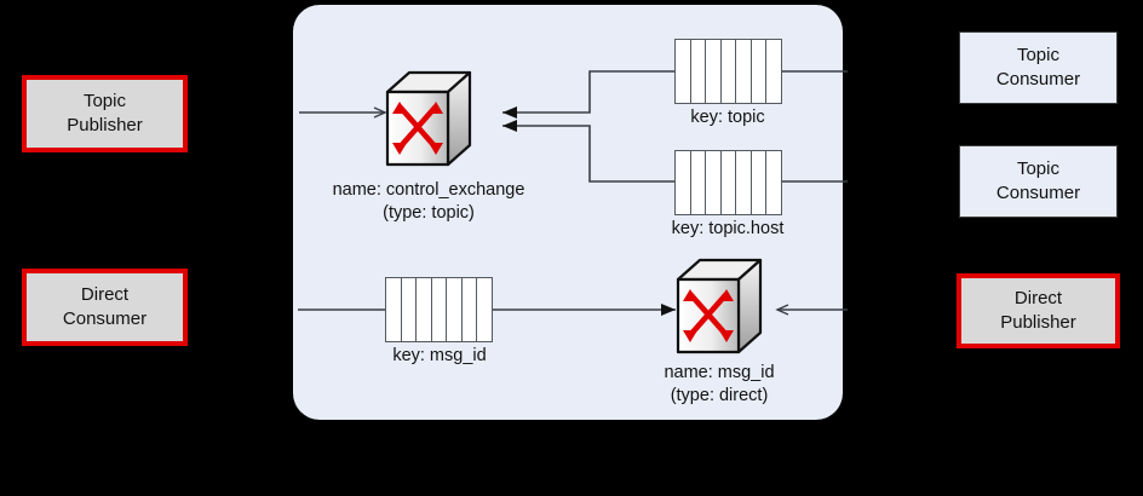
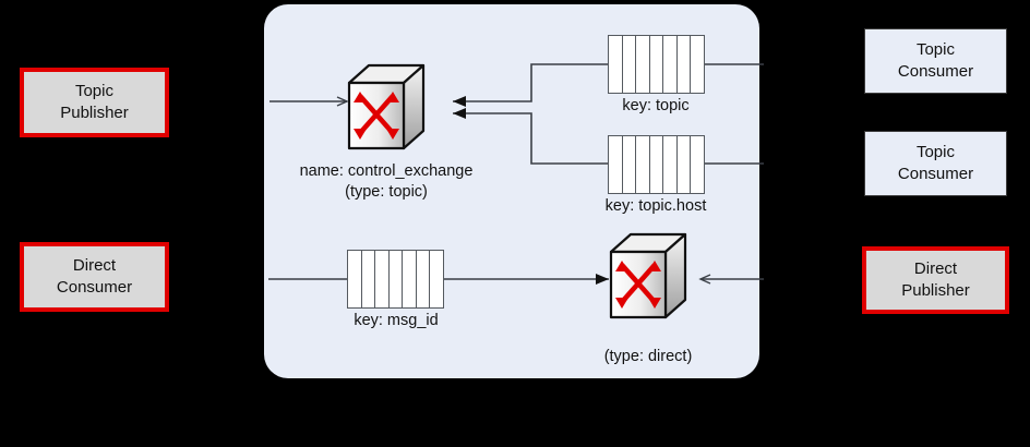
  key: topic
  key: topic.host
  key: msg_id
  name: control_exchange
  (type: topic)
- name: msg_id
  (type: direct)
  Topic
  Publisher
  Direct
  Consumer
  Topic
  Consumer
  Topic
  Consumer
  Direct
  Publisher
